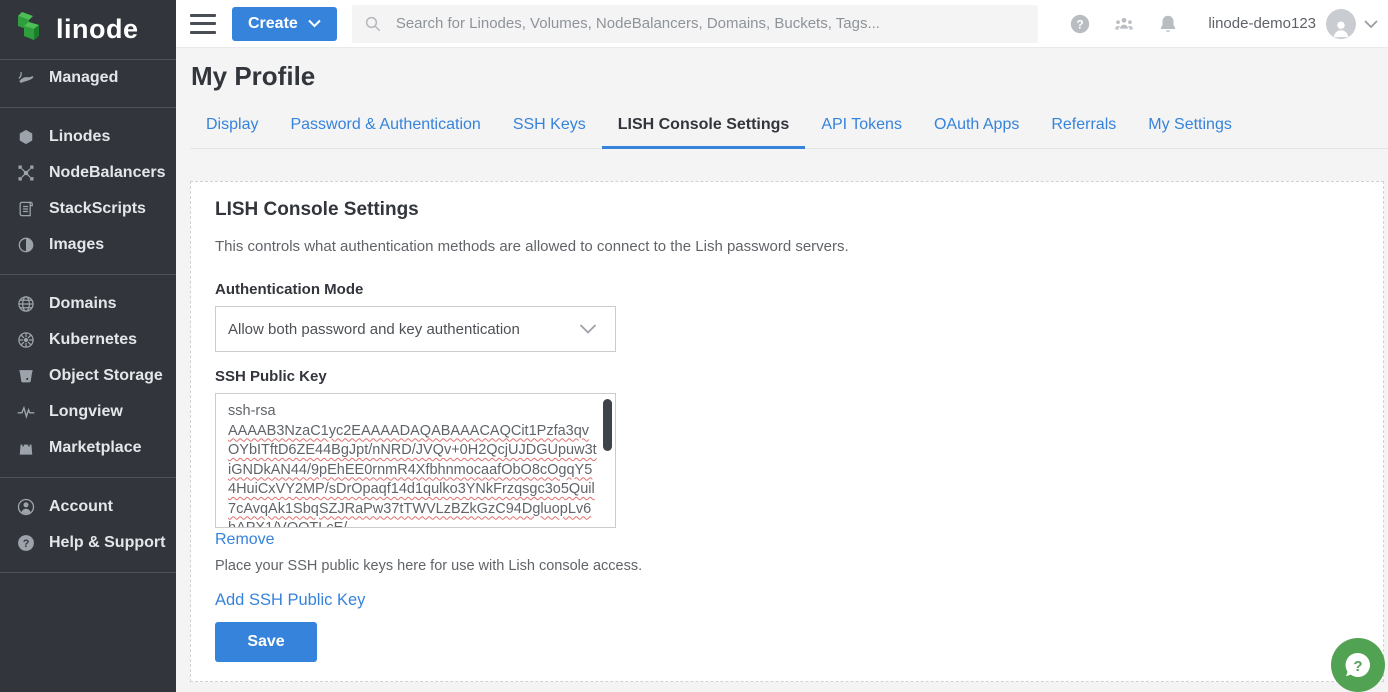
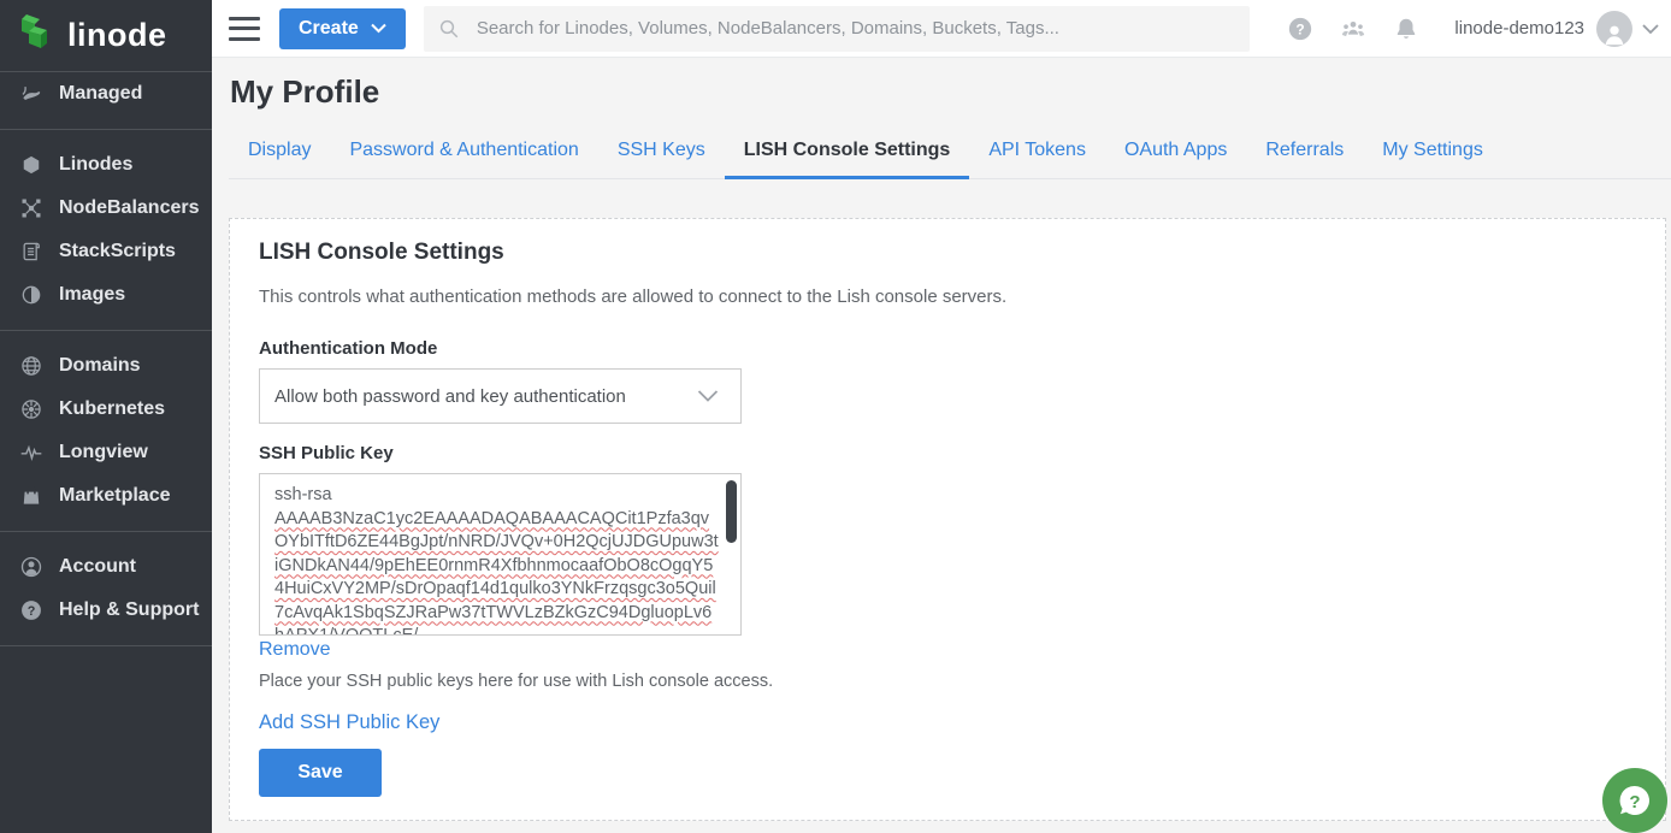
  linode
  Managed
  Linodes
  NodeBalancers
  StackScripts
  Images
  Domains
  Kubernetes
- Object Storage
  Longview
  Marketplace
  Account
  ?
  Help & Support
  Create
  Search for Linodes, Volumes, NodeBalancers, Domains, Buckets, Tags...
  ?
  linode-demo123
  My Profile
  Display
  Password & Authentication
  SSH Keys
  LISH Console Settings
  API Tokens
  OAuth Apps
  Referrals
  My Settings
  LISH Console Settings
- This controls what authentication methods are allowed to connect to the Lish password servers.
+ This controls what authentication methods are allowed to connect to the Lish console servers.
  Authentication Mode
  Allow both password and key authentication
  SSH Public Key
  ssh-rsa AAAAB3NzaC1yc2EAAAADAQABAAACAQCit1Pzfa3qvOYbITftD6ZE44BgJpt/nNRD/JVQv+0H2QcjUJDGUpuw3tiGNDkAN44/9pEhEE0rnmR4XfbhnmocaafObO8cOgqY54HuiCxVY2MP/sDrOpaqf14d1qulko3YNkFrzqsgc3o5Quil7cAvqAk1SbqSZJRaPw37tTWVLzBZkGzC94DgluopLv6
  Remove
  Place your SSH public keys here for use with Lish console access.
  Add SSH Public Key
  Save
  ?
